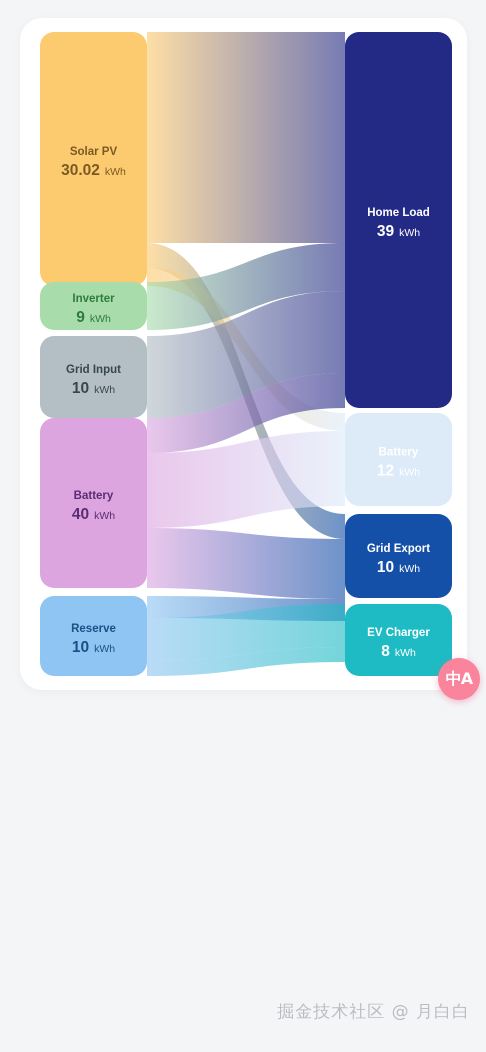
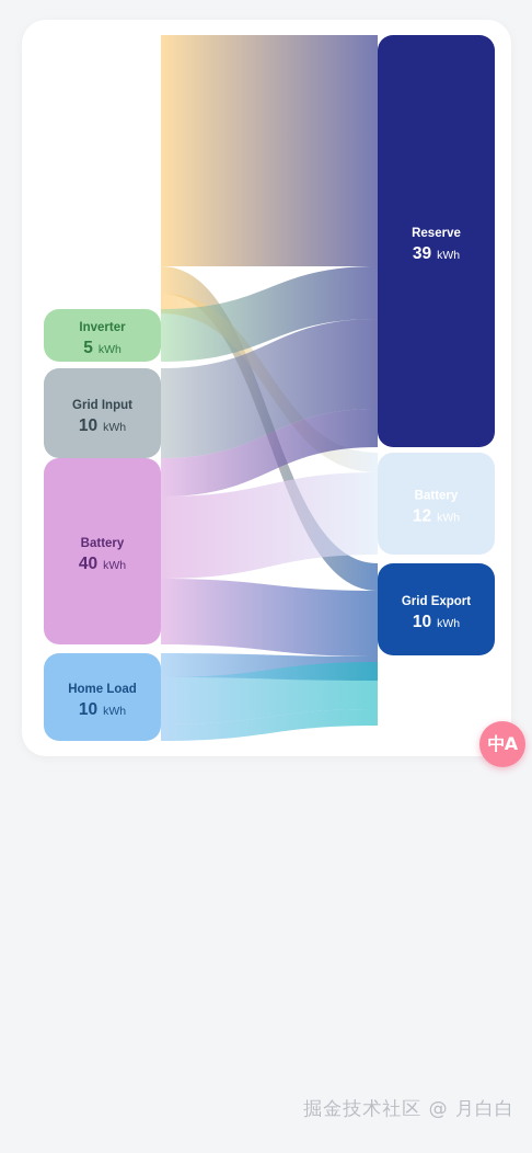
- Solar PV
- 30.02 kWh
  Inverter
- 9 kWh
+ 5 kWh
  Grid Input
  10 kWh
  Battery
  40 kWh
- Reserve
+ Home Load
  10 kWh
- Home Load
+ Reserve
  39 kWh
  Battery
  12 kWh
  Grid Export
  10 kWh
- EV Charger
- 8 kWh
  中A
  掘金技术社区 @ 月白白
